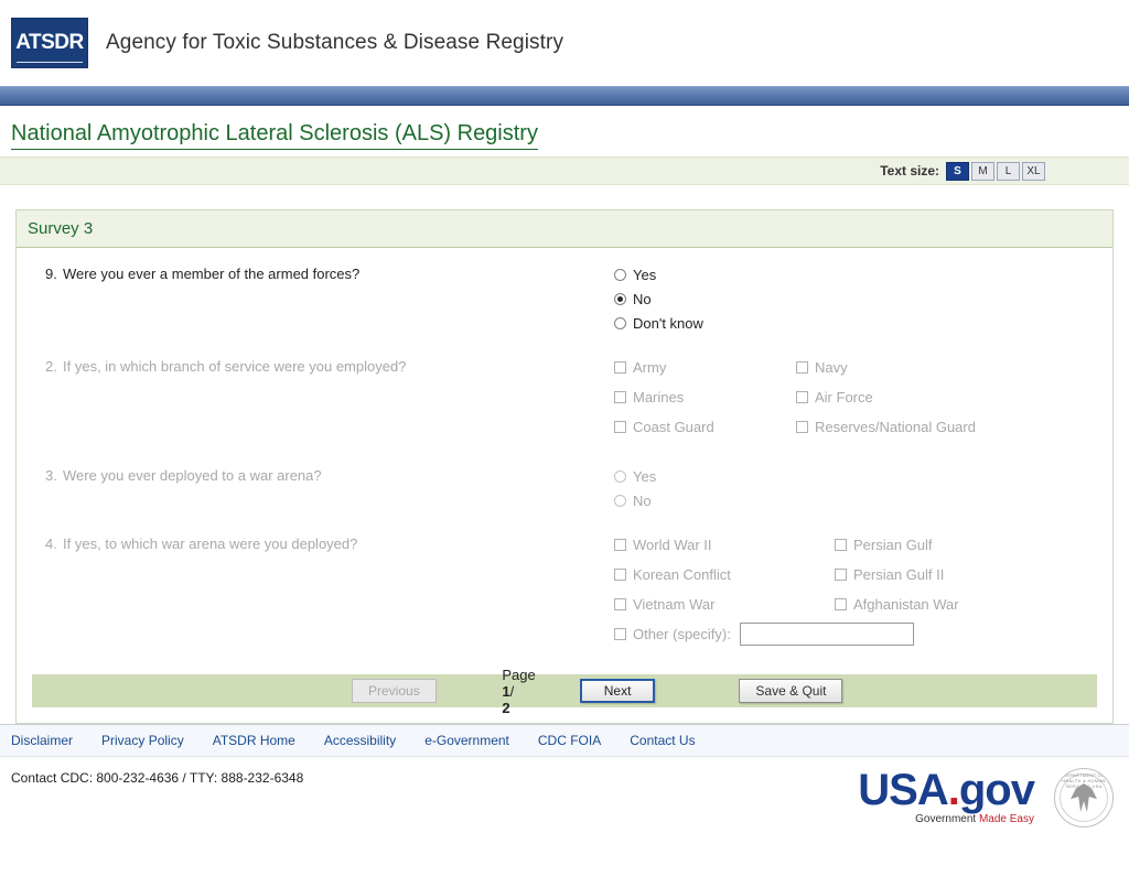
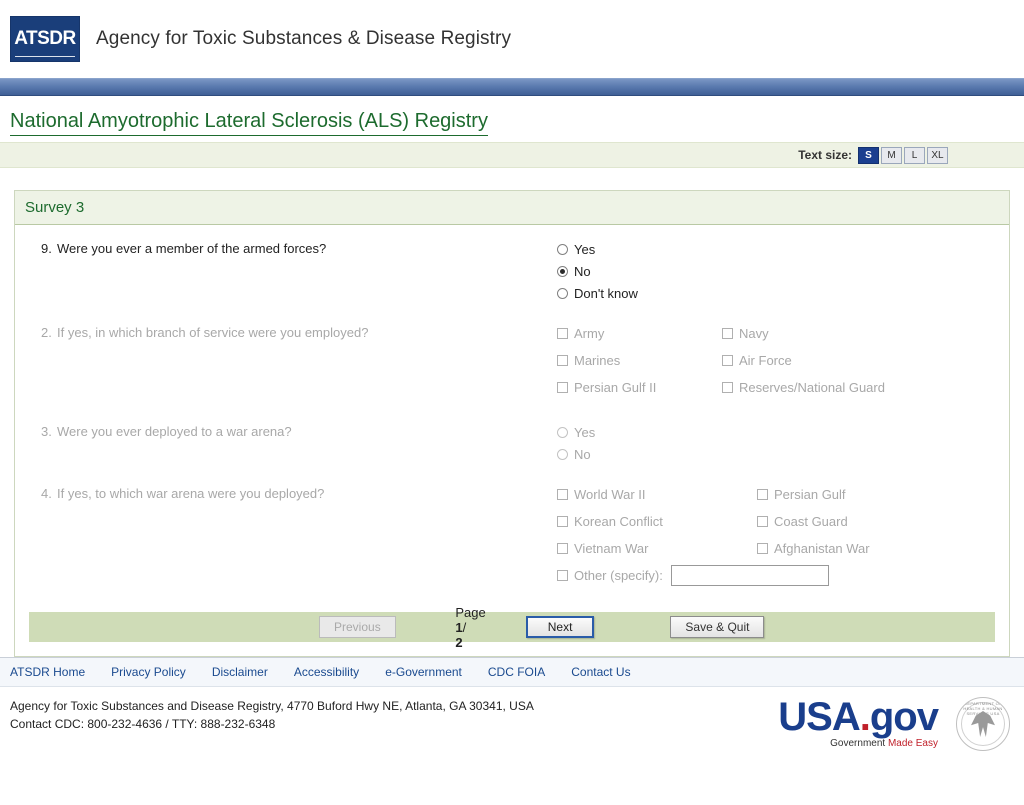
  ATSDR
  Agency for Toxic Substances & Disease Registry
  National Amyotrophic Lateral Sclerosis (ALS) Registry
  Text size:
  S
  M
  L
  XL
  Survey 3
  9.
  Were you ever a member of the armed forces?
  Yes
  No
  Don't know
  2.
  If yes, in which branch of service were you employed?
  Army
  Navy
  Marines
  Air Force
- Coast Guard
+ Persian Gulf II
  Reserves/National Guard
  3.
  Were you ever deployed to a war arena?
  Yes
  No
  4.
  If yes, to which war arena were you deployed?
  World War II
  Persian Gulf
  Korean Conflict
- Persian Gulf II
+ Coast Guard
  Vietnam War
  Afghanistan War
  Other (specify):
  Previous
  Page 1/ 2
  Next
  Save & Quit
- Disclaimer
+ ATSDR Home
  Privacy Policy
- ATSDR Home
+ Disclaimer
  Accessibility
  e-Government
  CDC FOIA
  Contact Us
+ Agency for Toxic Substances and Disease Registry, 4770 Buford Hwy NE, Atlanta, GA 30341, USA
  Contact CDC: 800-232-4636 / TTY: 888-232-6348
  USA.gov
  Government Made Easy
